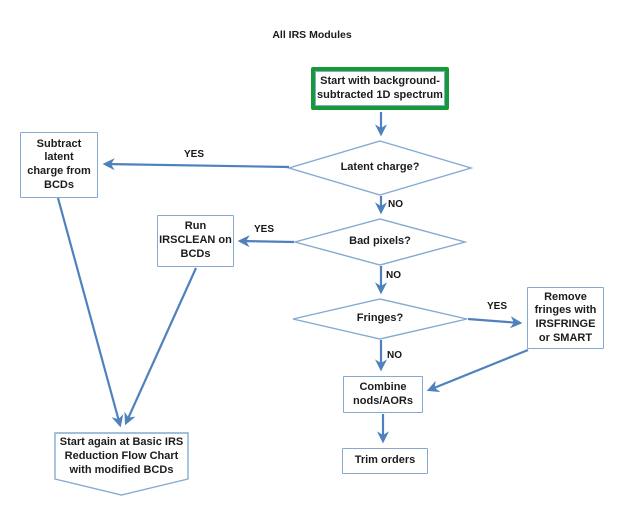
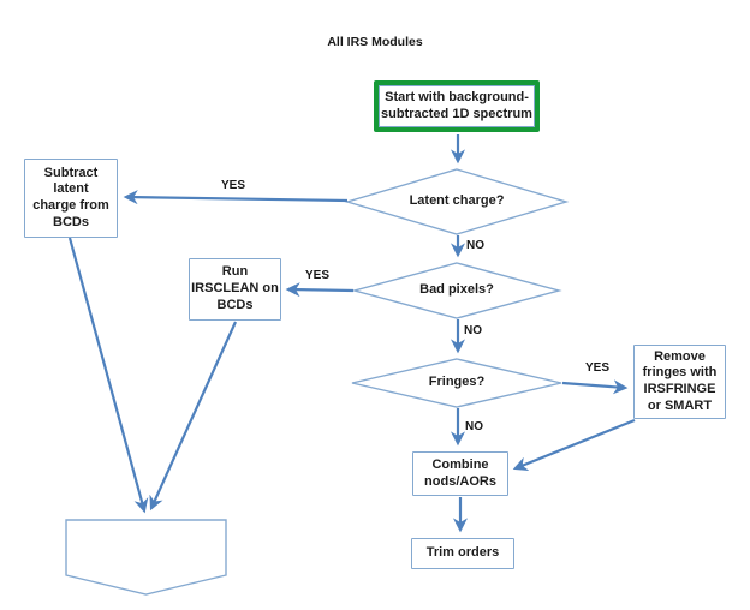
  All IRS Modules
  Start with background-
  subtracted 1D spectrum
  Subtract
  latent
  charge from
  BCDs
  Run
  IRSCLEAN on
  BCDs
  Remove
  fringes with
  IRSFRINGE
  or SMART
  Combine
  nods/AORs
  Trim orders
  Latent charge?
  Bad pixels?
  Fringes?
- Start again at Basic IRS
- Reduction Flow Chart
- with modified BCDs
  YES
  NO
  YES
  NO
  YES
  NO
